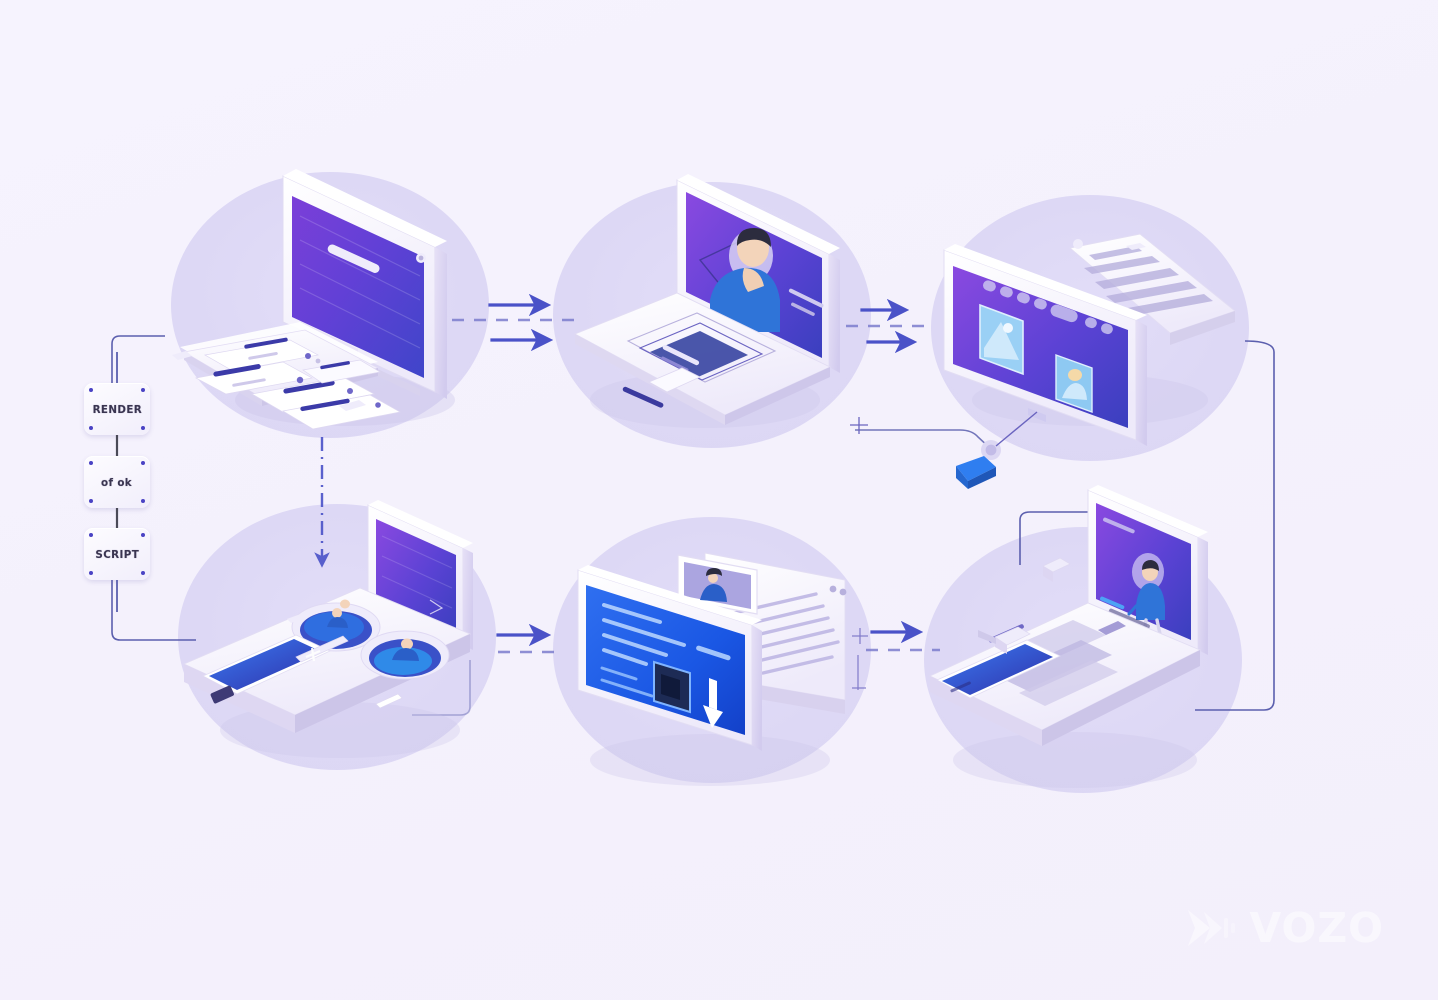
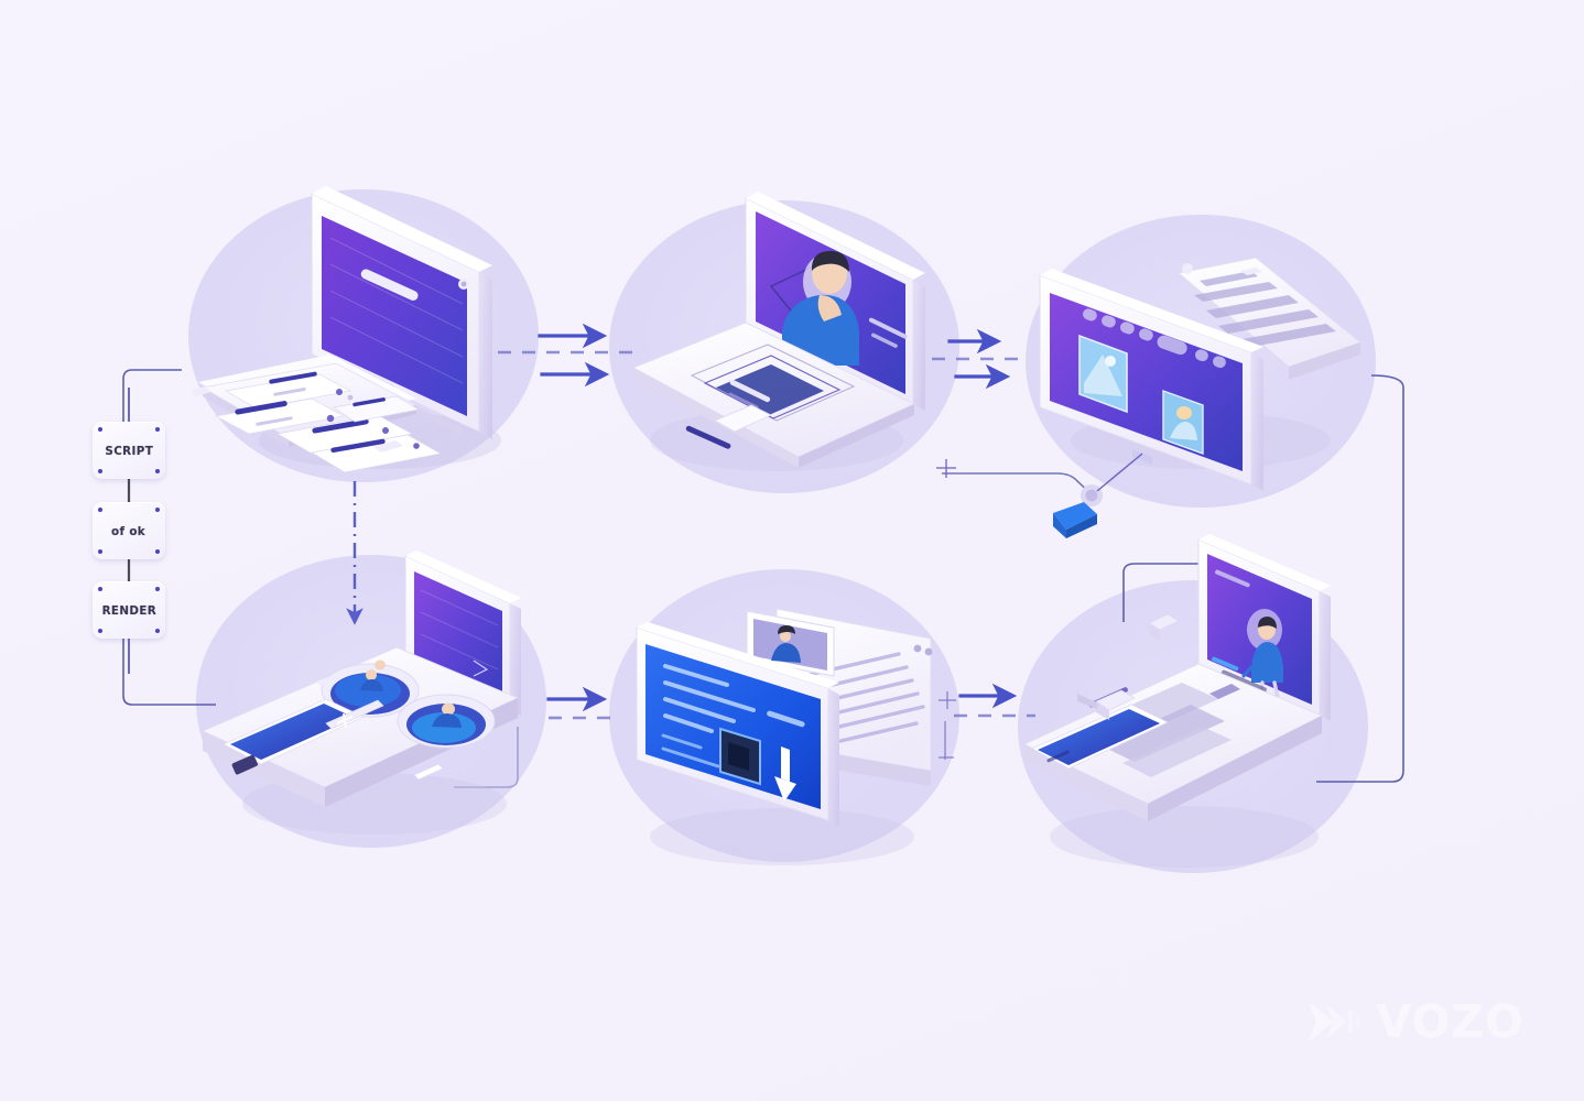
- RENDER
+ SCRIPT
  of ok
- SCRIPT
+ RENDER
